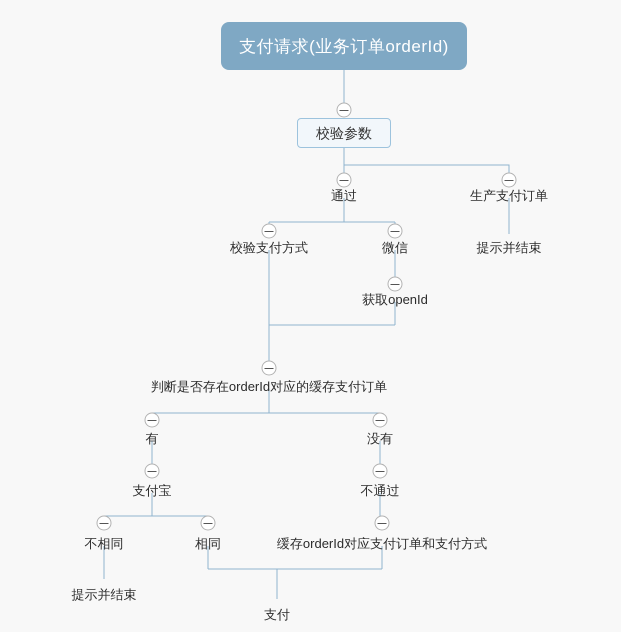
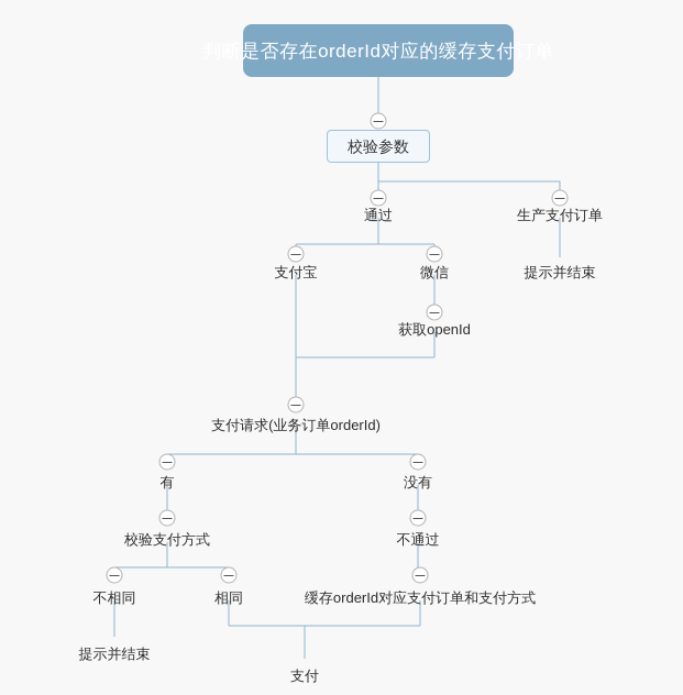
- 支付请求(业务订单orderId)
+ 判断是否存在orderId对应的缓存支付订单
  校验参数
  通过
  生产支付订单
  提示并结束
- 校验支付方式
+ 支付宝
  微信
  获取openId
- 判断是否存在orderId对应的缓存支付订单
+ 支付请求(业务订单orderId)
  有
  没有
- 支付宝
+ 校验支付方式
  不通过
  不相同
  相同
  缓存orderId对应支付订单和支付方式
  提示并结束
  支付
